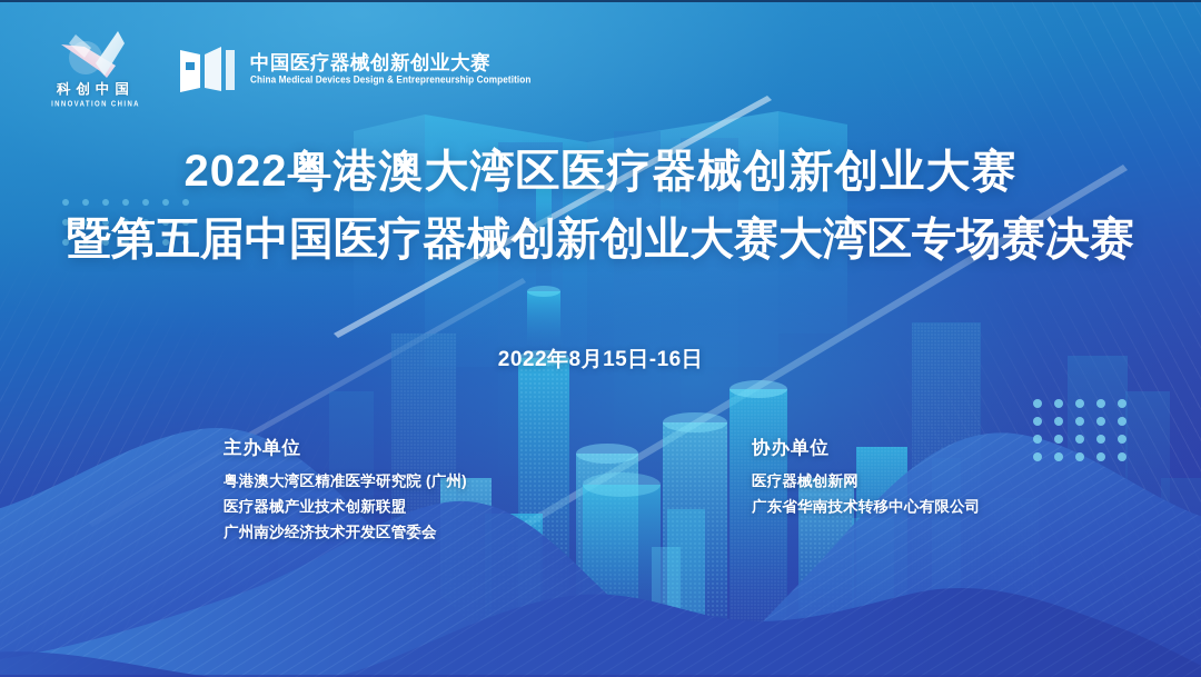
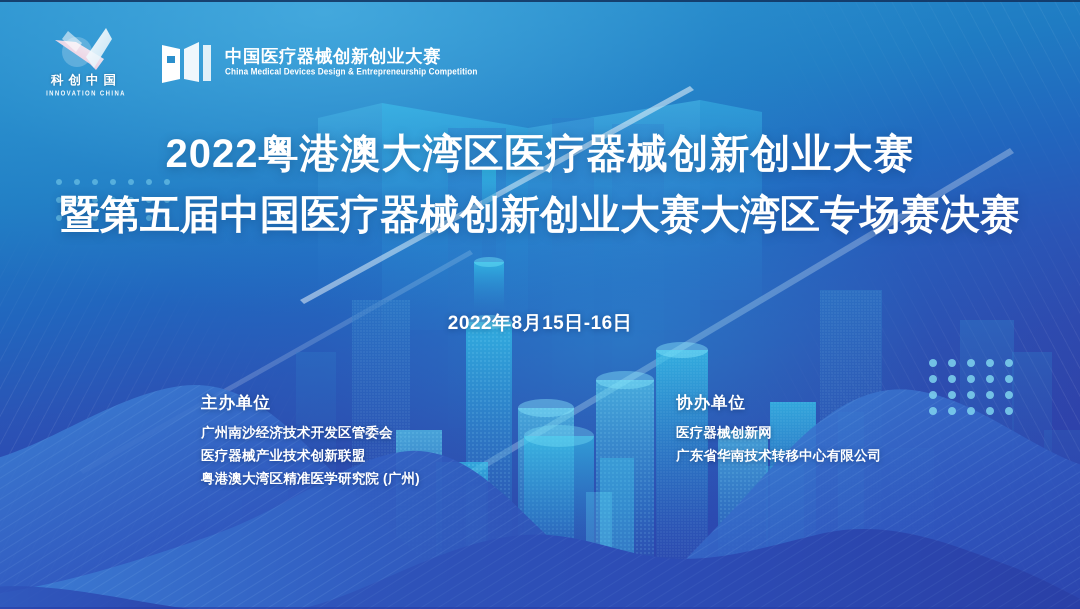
  科创中国
  中国医疗器械创新创业大赛
  China Medical Devices Design & Entrepreneurship Competition
  2022粤港澳大湾区医疗器械创新创业大赛
  暨第五届中国医疗器械创新创业大赛大湾区专场赛决赛
  2022年8月15日-16日
  主办单位
- 粤港澳大湾区精准医学研究院 (广州)
+ 广州南沙经济技术开发区管委会
  医疗器械产业技术创新联盟
- 广州南沙经济技术开发区管委会
+ 粤港澳大湾区精准医学研究院 (广州)
  协办单位
  医疗器械创新网
  广东省华南技术转移中心有限公司
